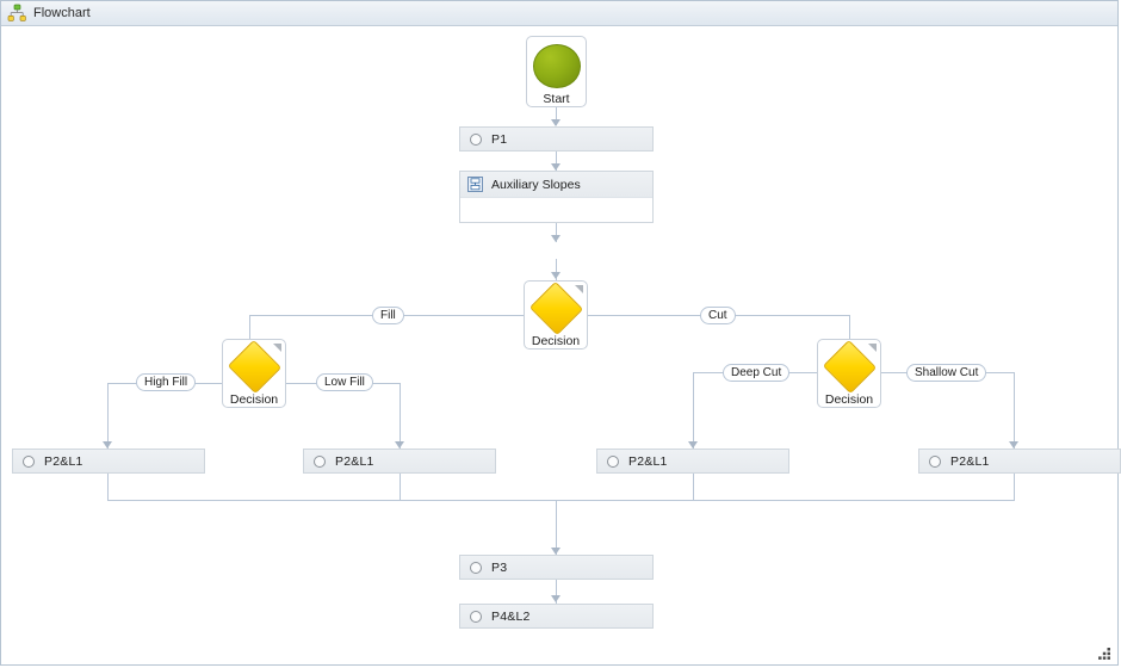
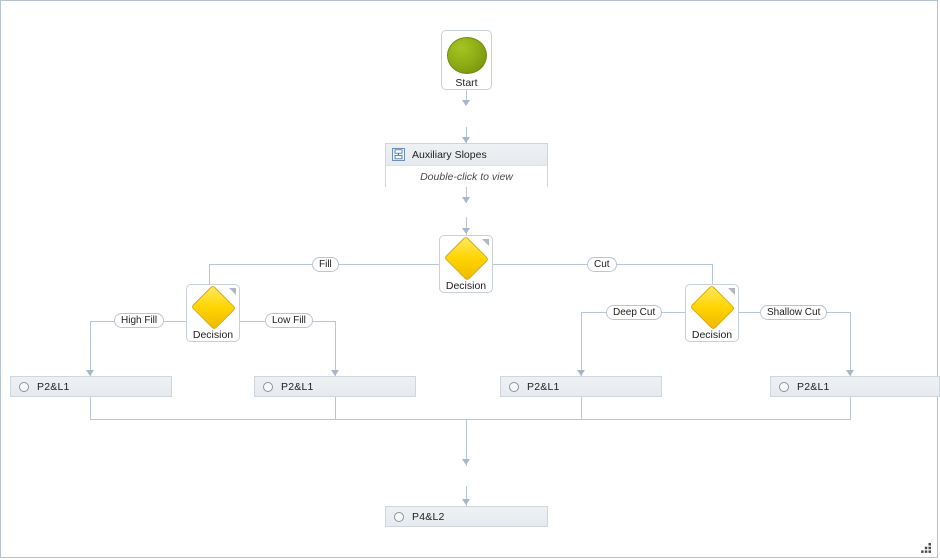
- Flowchart
  Start
- P1
  Auxiliary Slopes
+ Double-click to view
  Decision
  Fill
  Cut
  Decision
  Decision
  High Fill
  Low Fill
  Deep Cut
  Shallow Cut
  P2&L1
  P2&L1
  P2&L1
  P2&L1
- P3
  P4&L2
